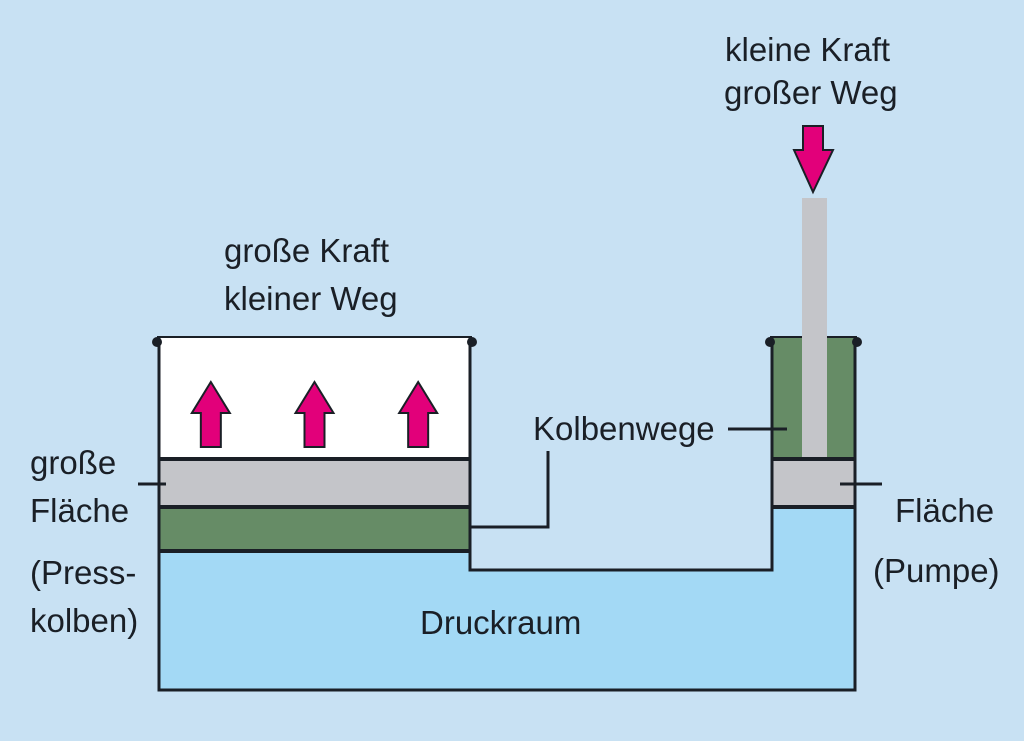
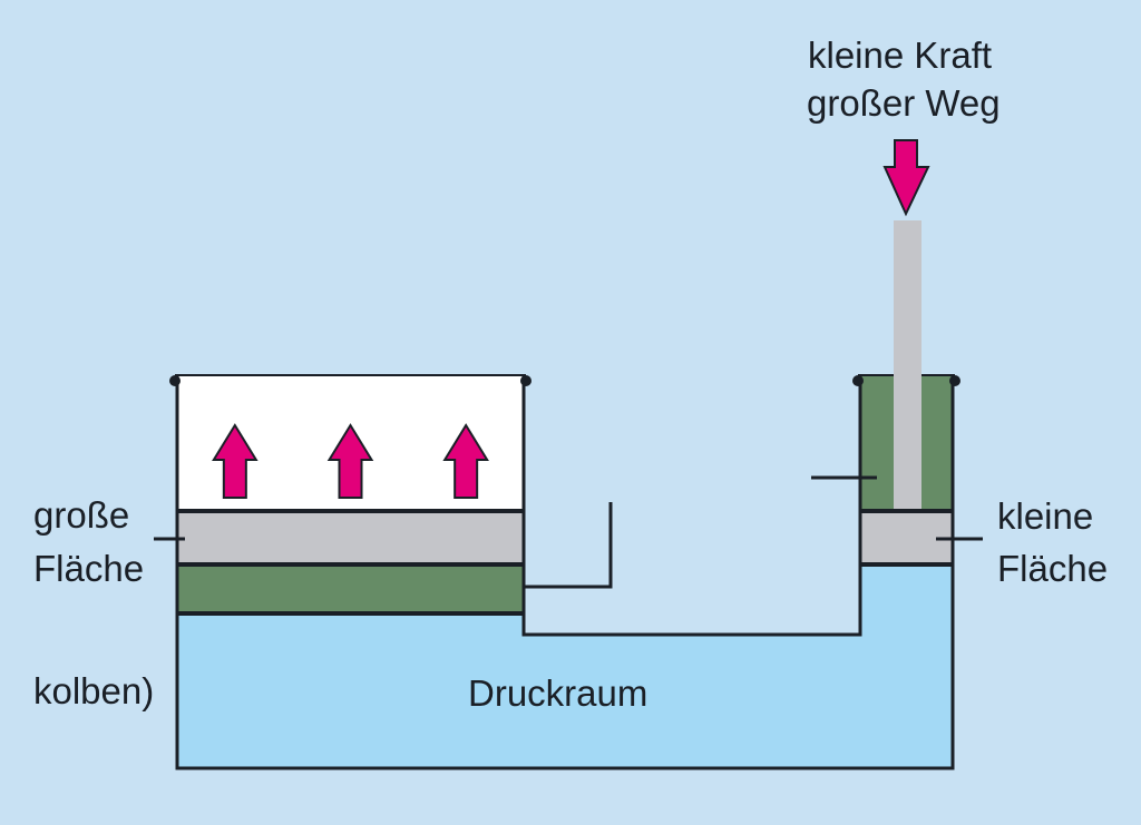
  kleine Kraft
  großer Weg
- große Kraft
- kleiner Weg
  große
  Fläche
- (Press-
  kolben)
+ kleine
  Fläche
- (Pumpe)
- Kolbenwege
  Druckraum
